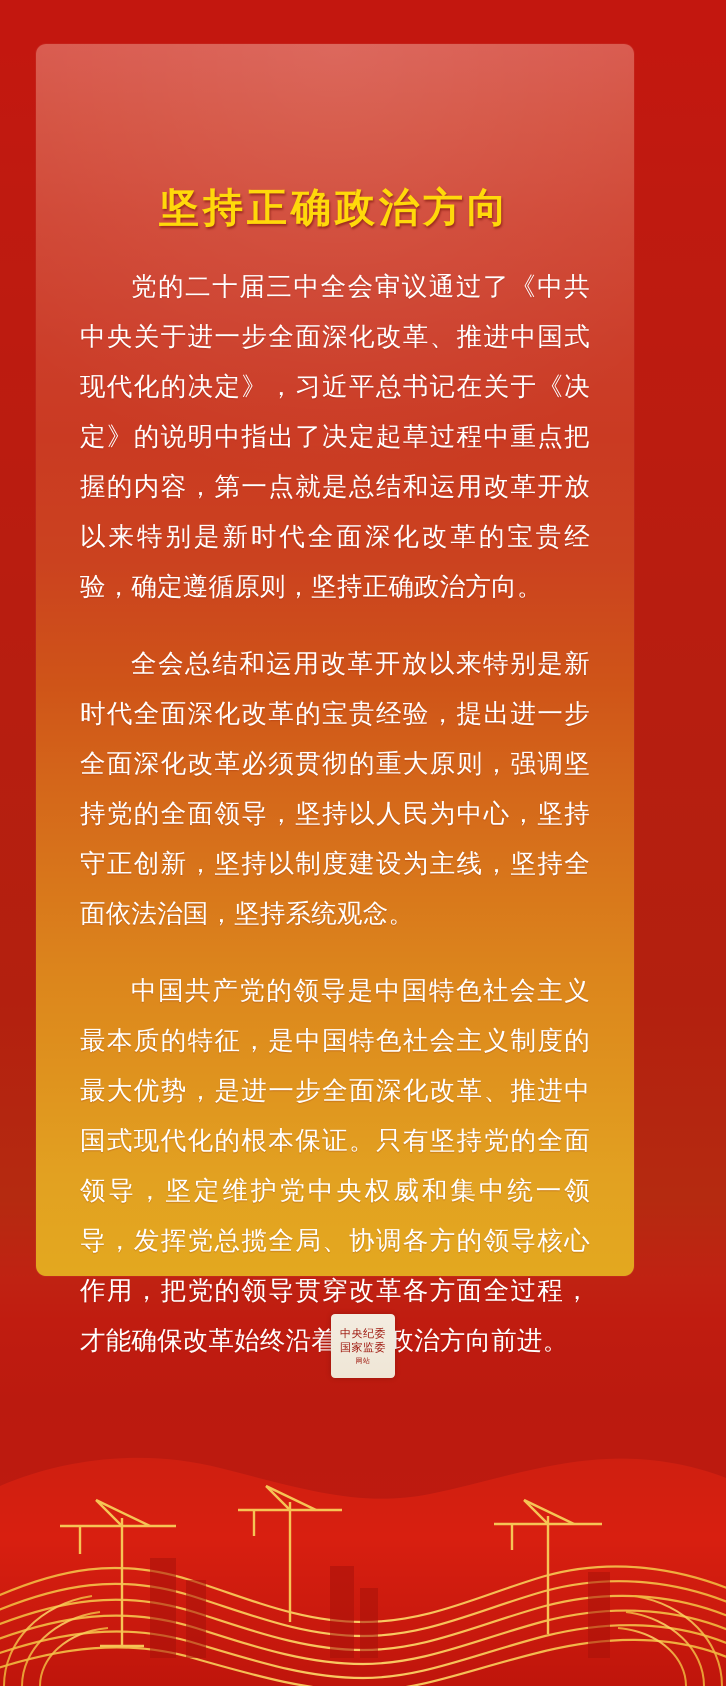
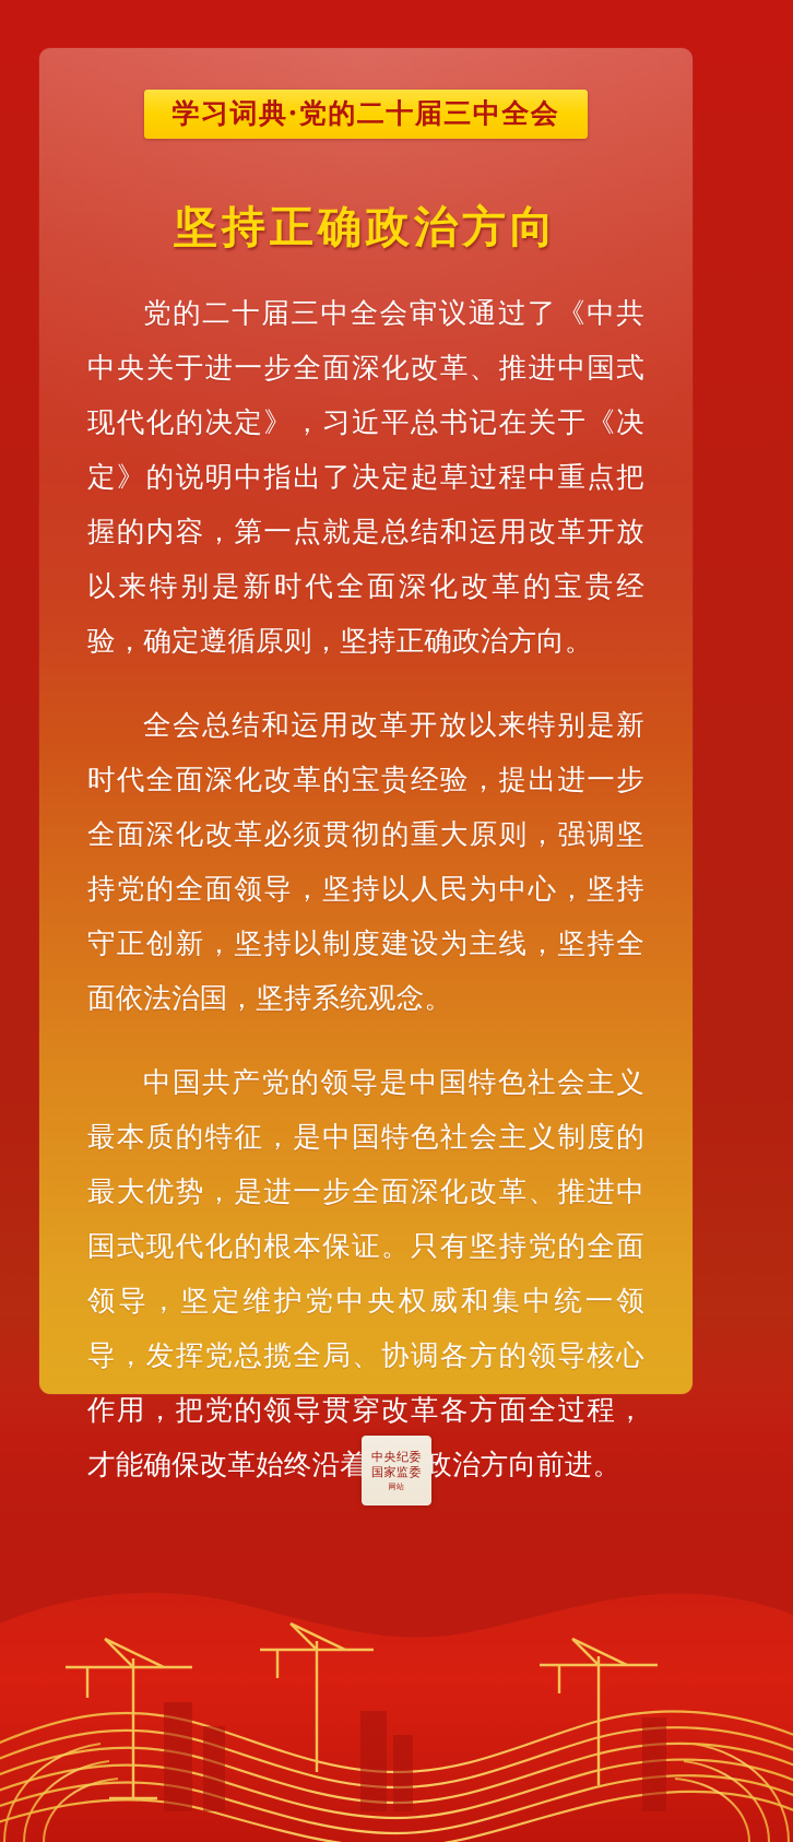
+ 学习词典·党的二十届三中全会
  坚持正确政治方向
  党的二十届三中全会审议通过了《中共中央关于进一步全面深化改革、推进中国式现代化的决定》，习近平总书记在关于《决定》的说明中指出了决定起草过程中重点把握的内容，第一点就是总结和运用改革开放以来特别是新时代全面深化改革的宝贵经验，确定遵循原则，坚持正确政治方向。
  全会总结和运用改革开放以来特别是新时代全面深化改革的宝贵经验，提出进一步全面深化改革必须贯彻的重大原则，强调坚持党的全面领导，坚持以人民为中心，坚持守正创新，坚持以制度建设为主线，坚持全面依法治国，坚持系统观念。
  中国共产党的领导是中国特色社会主义最本质的特征，是中国特色社会主义制度的最大优势，是进一步全面深化改革、推进中国式现代化的根本保证。只有坚持党的全面领导，坚定维护党中央权威和集中统一领导，发挥党总揽全局、协调各方的领导核心作用，把党的领导贯穿改革各方面全过程，才能确保改革始终沿着政治方向前进。
  中央纪委
  国家监委
  网站
